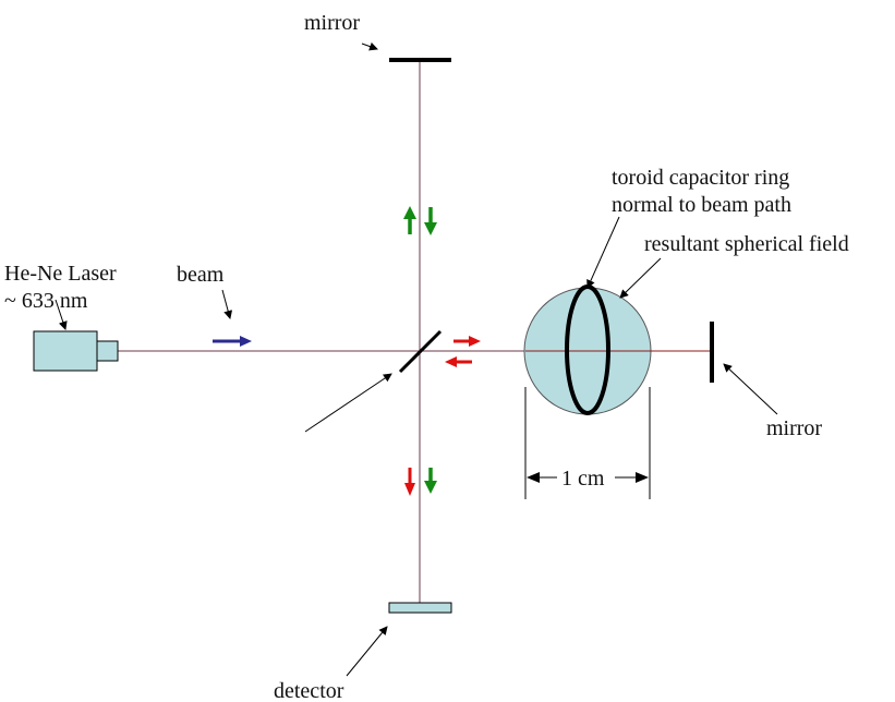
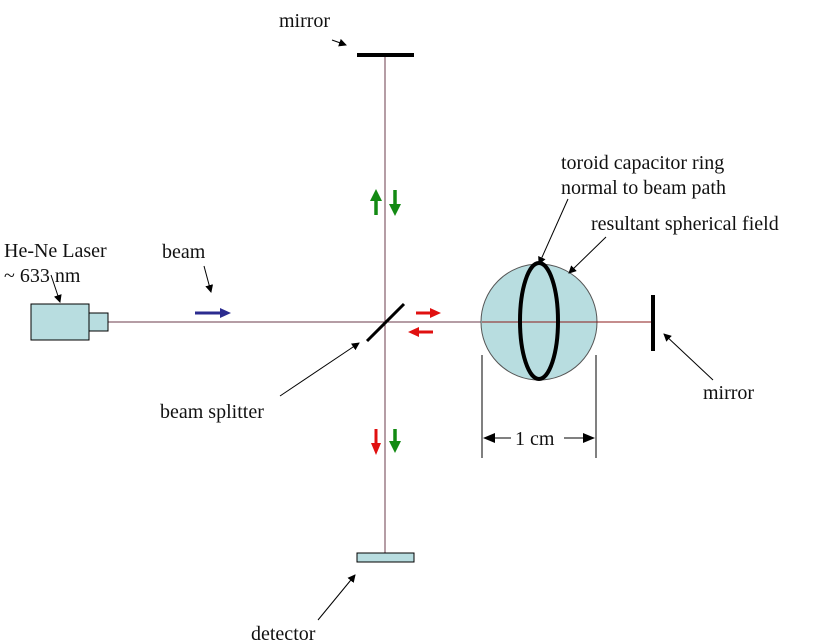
  mirror
  He-Ne Laser
  ~ 633 nm
  beam
+ beam splitter
  detector
  toroid capacitor ring
  normal to beam path
  resultant spherical field
  mirror
  1 cm
